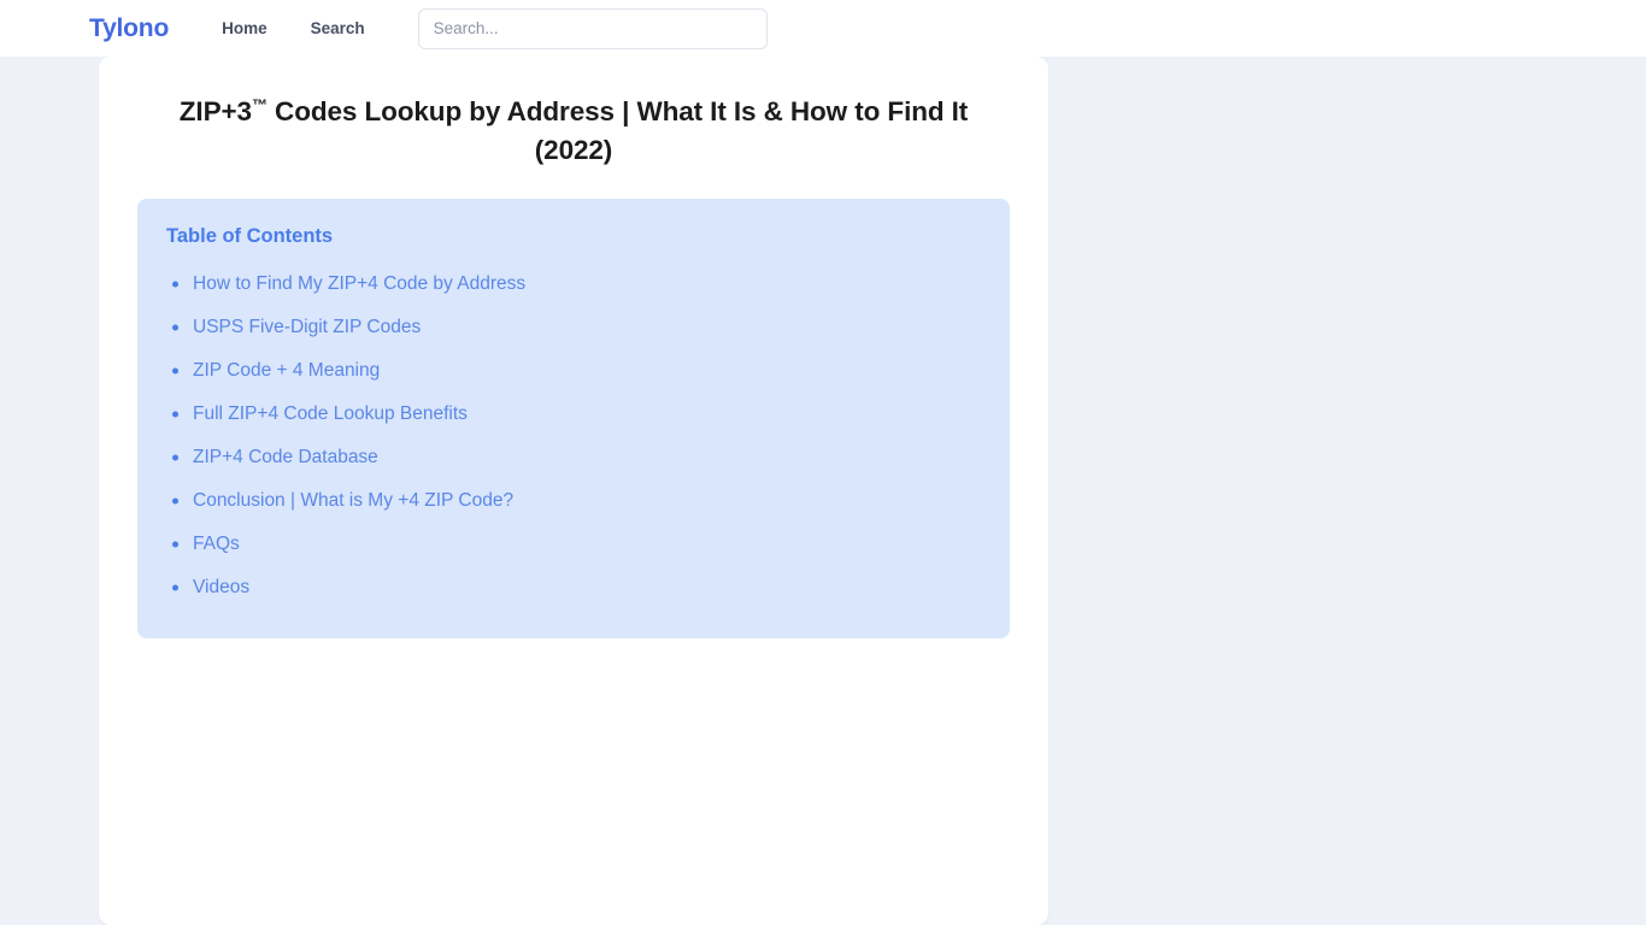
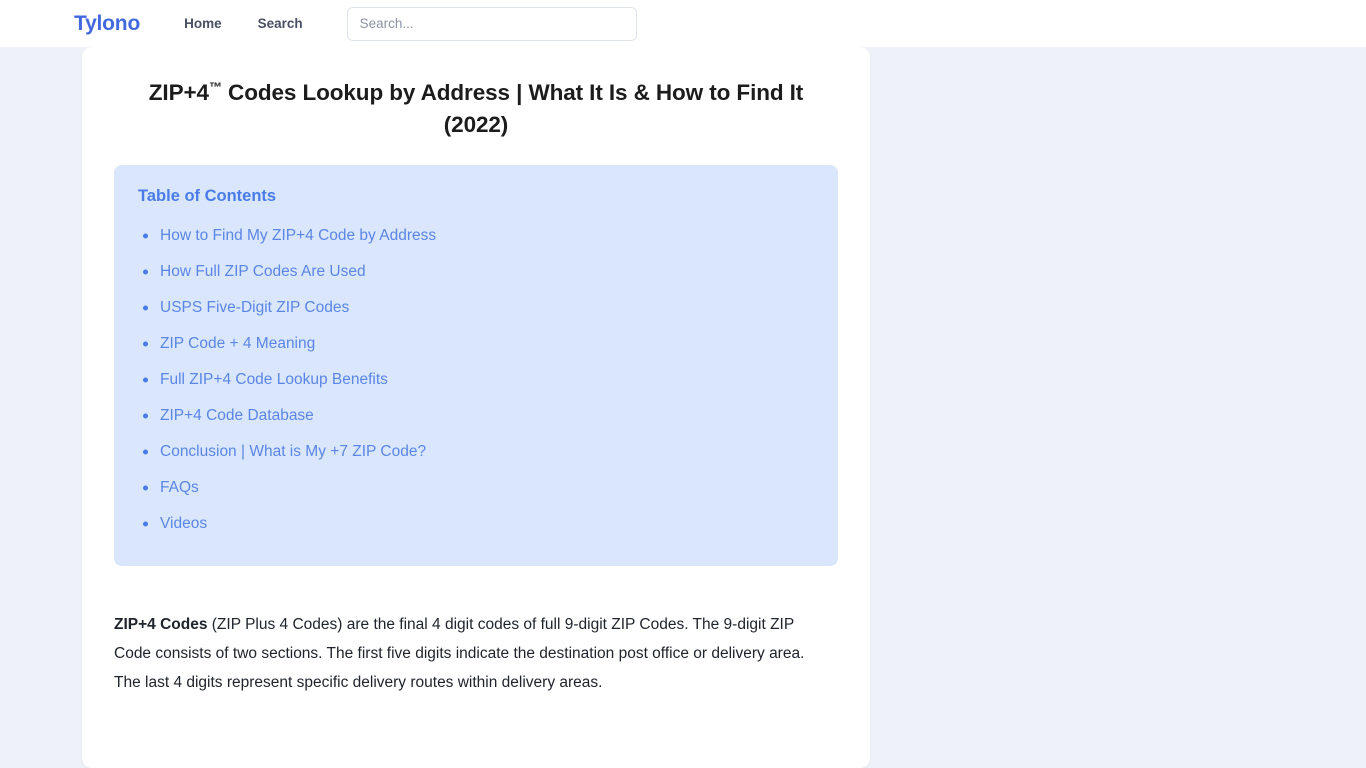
  Tylono
  Home
  Search
  Search...
- ZIP+3™ Codes Lookup by Address | What It Is & How to Find It (2022)
+ ZIP+4™ Codes Lookup by Address | What It Is & How to Find It (2022)
  Table of Contents
  How to Find My ZIP+4 Code by Address
+ How Full ZIP Codes Are Used
  USPS Five-Digit ZIP Codes
  ZIP Code + 4 Meaning
  Full ZIP+4 Code Lookup Benefits
  ZIP+4 Code Database
- Conclusion | What is My +4 ZIP Code?
+ Conclusion | What is My +7 ZIP Code?
  FAQs
  Videos
+ ZIP+4 Codes (ZIP Plus 4 Codes) are the final 4 digit codes of full 9-digit ZIP Codes. The 9-digit ZIP Code consists of two sections. The first five digits indicate the destination post office or delivery area. The last 4 digits represent specific delivery routes within delivery areas.
